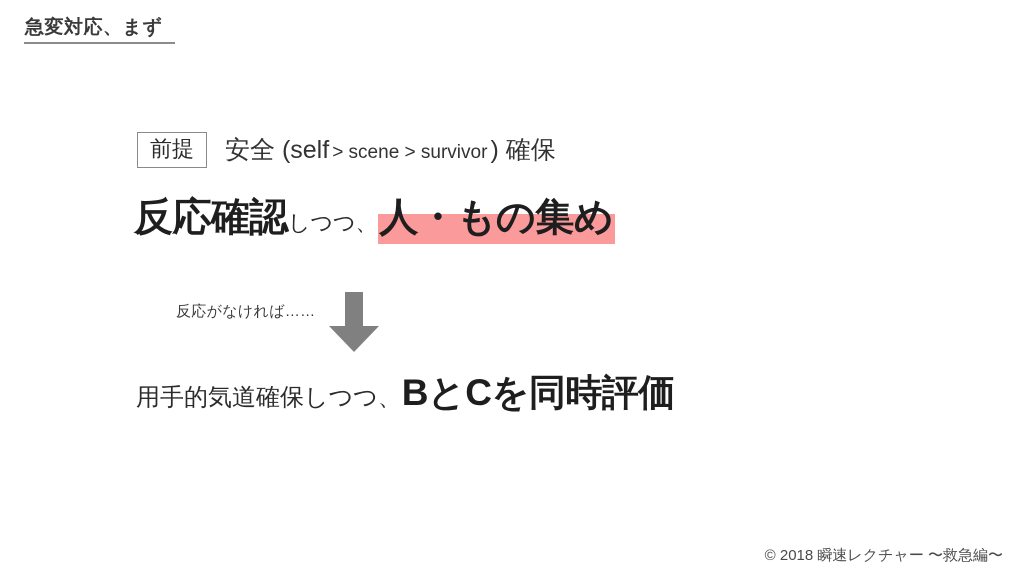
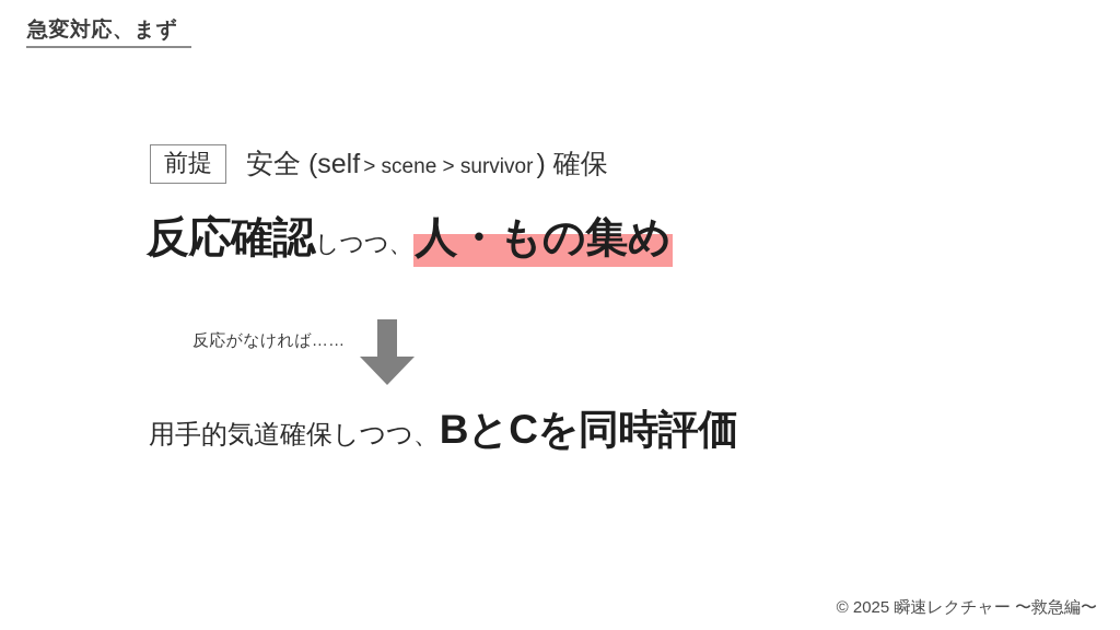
  急変対応、まず
  前提
  安全 (self
  > scene > survivor
  ) 確保
  反応確認
  しつつ、
  人・もの集め
  反応がなければ……
  用手的気道確保しつつ、
  BとCを同時評価
- © 2018 瞬速レクチャー 〜救急編〜
+ © 2025 瞬速レクチャー 〜救急編〜
